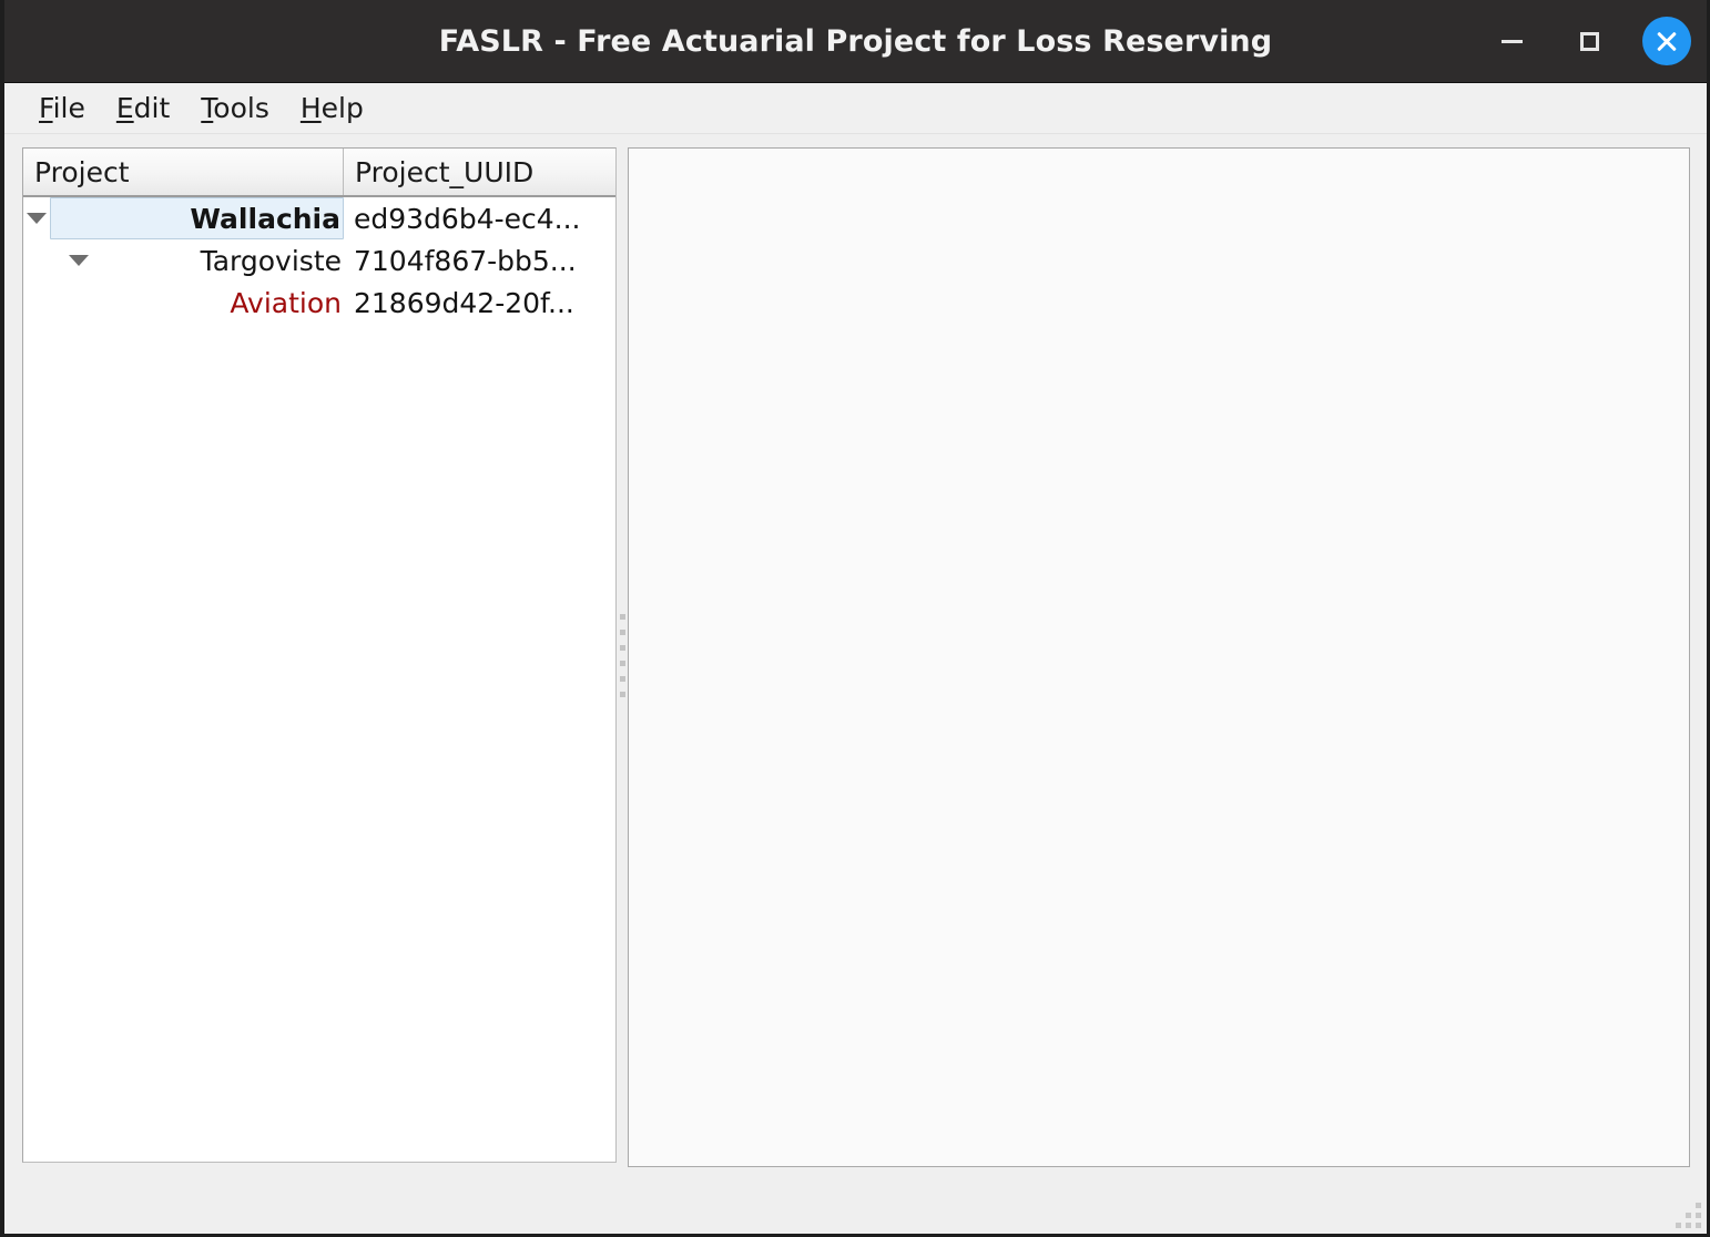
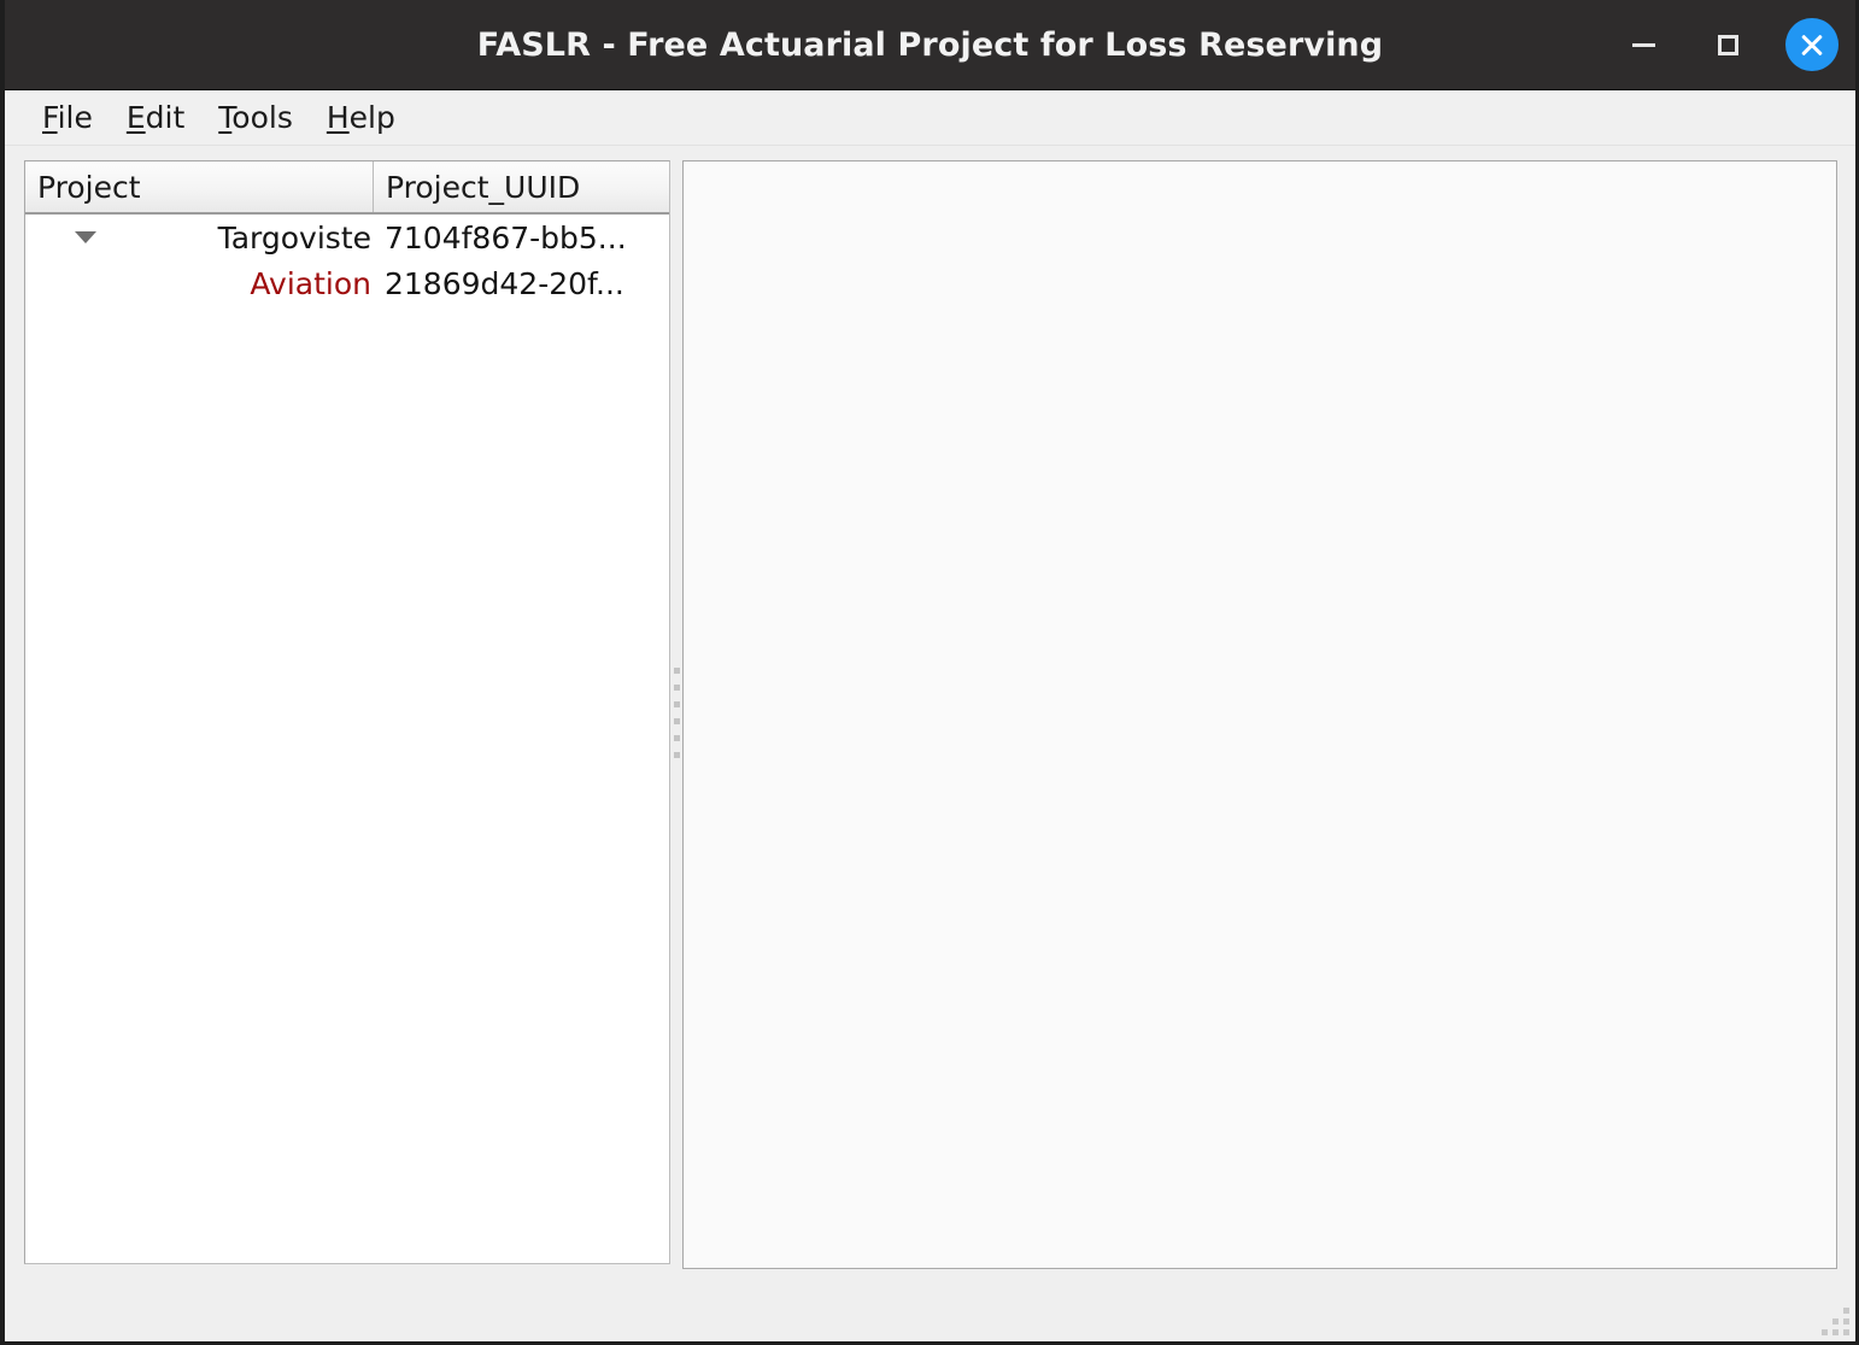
  FASLR - Free Actuarial Project for Loss Reserving
  File
  Edit
  Tools
  Help
  Project
  Project_UUID
- Wallachia
- ed93d6b4-ec4...
  Targoviste
  7104f867-bb5...
  Aviation
  21869d42-20f...
